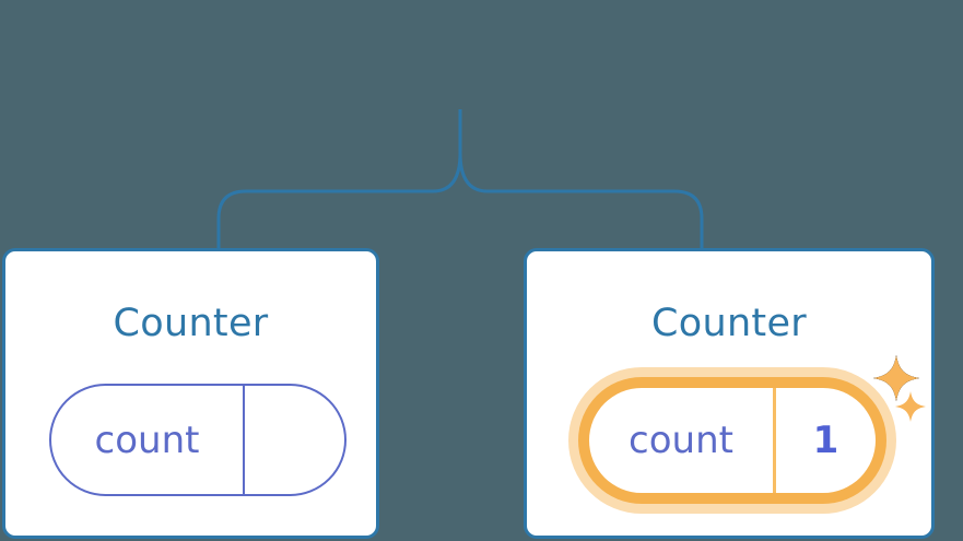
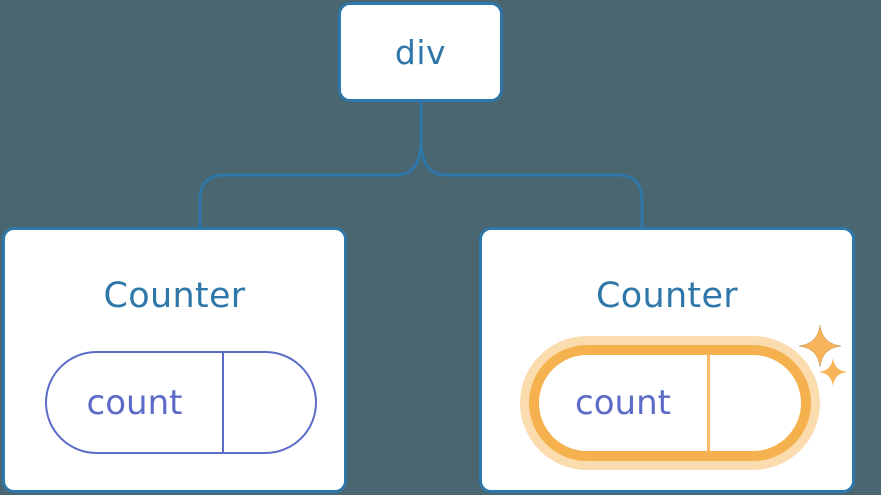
+ div
  Counter
  count
  Counter
  count
- 1
